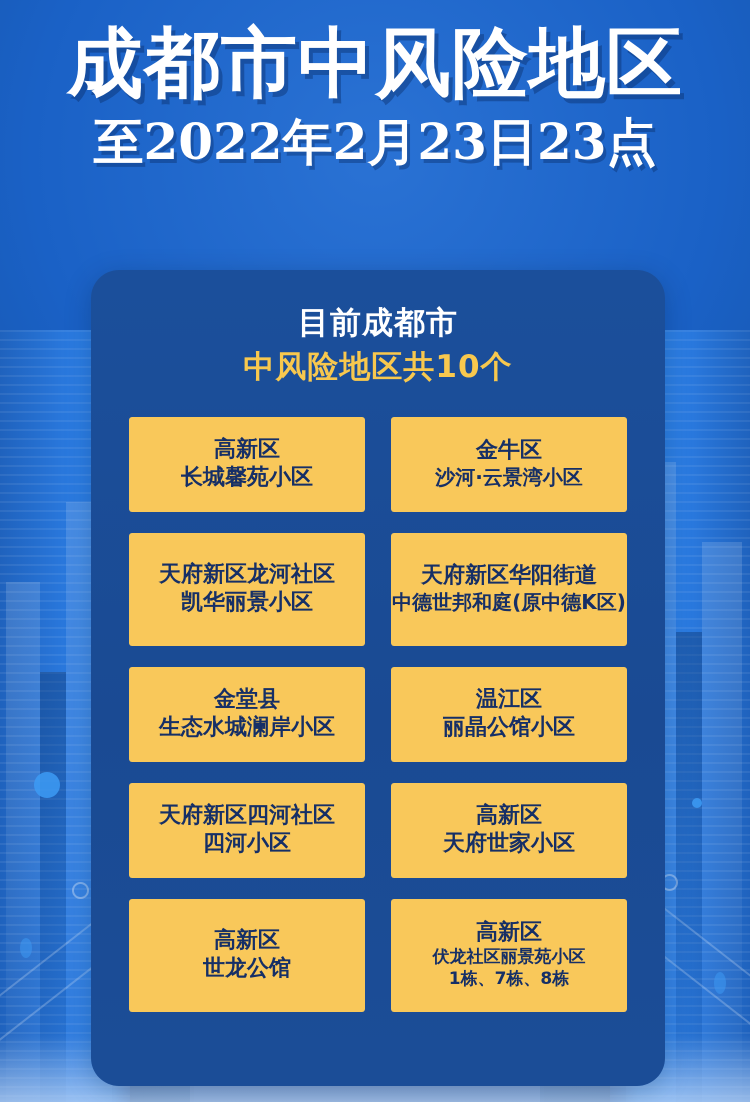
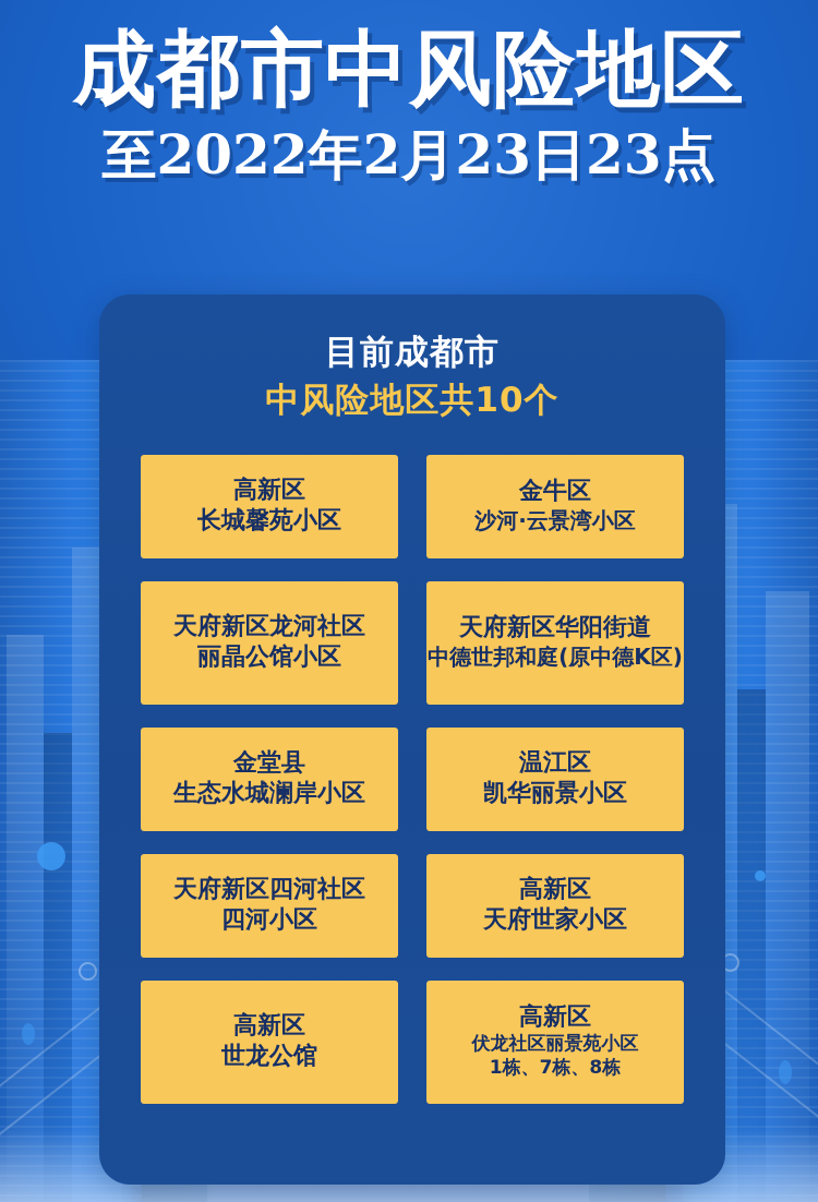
  成都市中风险地区
  至2022年2月23日23点
  目前成都市
  中风险地区共10个
  高新区
  长城馨苑小区
  金牛区
  沙河·云景湾小区
  天府新区龙河社区
- 凯华丽景小区
+ 丽晶公馆小区
  天府新区华阳街道
  中德世邦和庭(原中德K区)
  金堂县
  生态水城澜岸小区
  温江区
- 丽晶公馆小区
+ 凯华丽景小区
  天府新区四河社区
  四河小区
  高新区
  天府世家小区
  高新区
  世龙公馆
  高新区
  伏龙社区丽景苑小区
  1栋、7栋、8栋
